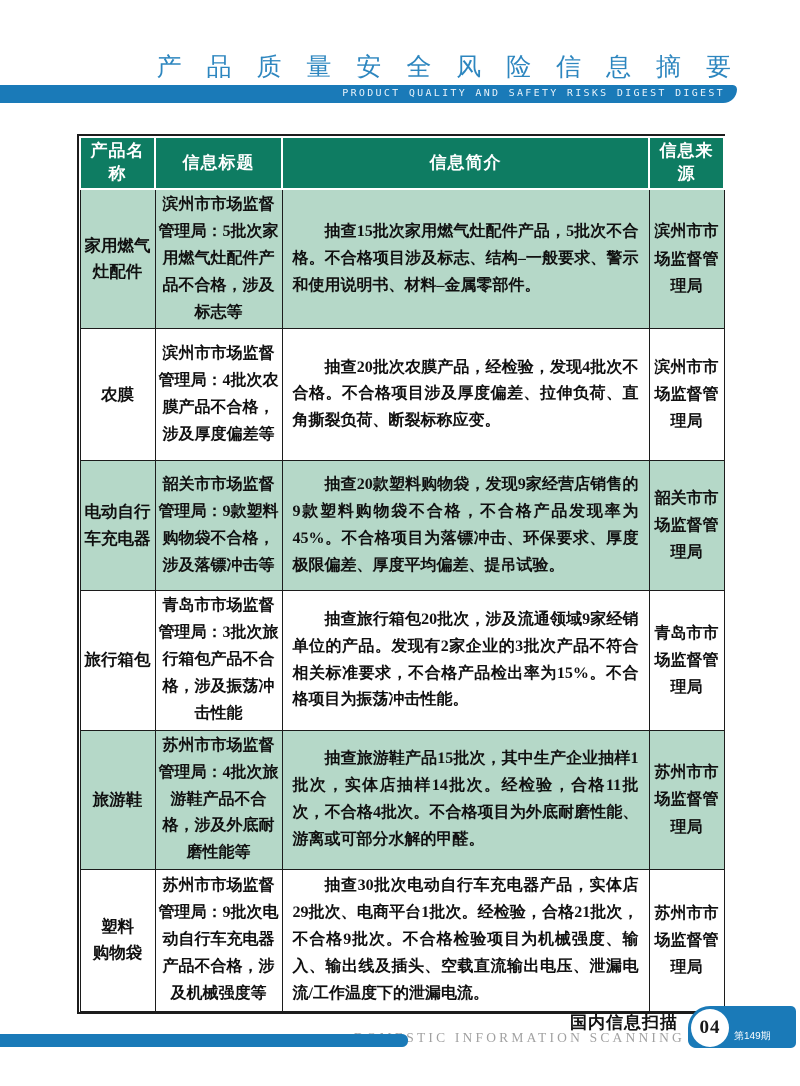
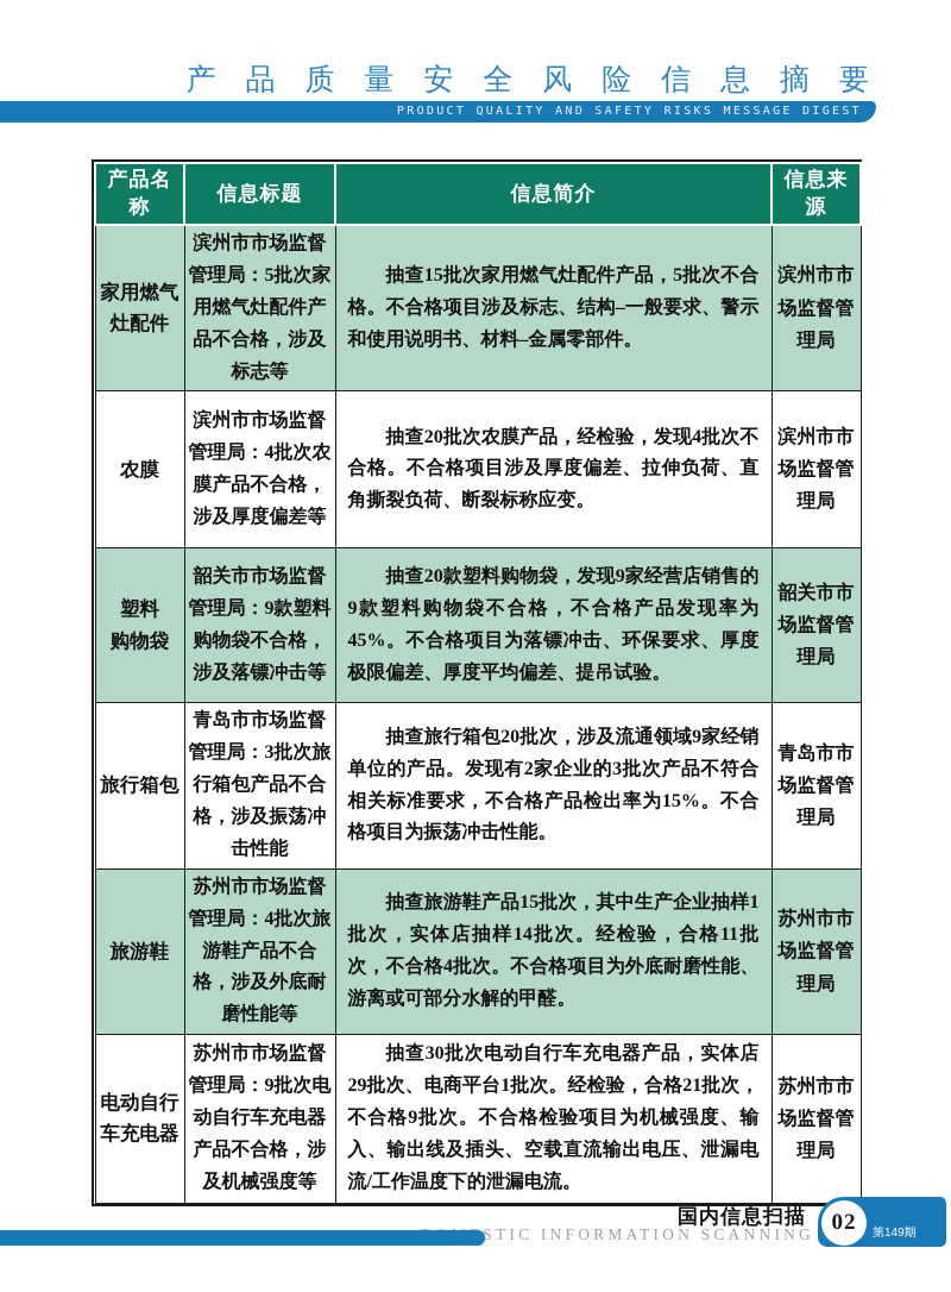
  产 品 质 量 安 全 风 险 信 息 摘 要
- PRODUCT QUALITY AND SAFETY RISKS DIGEST DIGEST
+ PRODUCT QUALITY AND SAFETY RISKS MESSAGE DIGEST
  产品名称	信息标题	信息简介	信息来源
  家用燃气 灶配件	滨州市市场监督管理局：5批次家用燃气灶配件产品不合格，涉及标志等	抽查15批次家用燃气灶配件产品，5批次不合格。不合格项目涉及标志、结构–一般要求、警示和使用说明书、材料–金属零部件。	滨州市市场监督管理局
  农膜	滨州市市场监督管理局：4批次农膜产品不合格，涉及厚度偏差等	抽查20批次农膜产品，经检验，发现4批次不合格。不合格项目涉及厚度偏差、拉伸负荷、直角撕裂负荷、断裂标称应变。	滨州市市场监督管理局
- 电动自行 车充电器	韶关市市场监督管理局：9款塑料购物袋不合格，涉及落镖冲击等	抽查20款塑料购物袋，发现9家经营店销售的9款塑料购物袋不合格，不合格产品发现率为45%。不合格项目为落镖冲击、环保要求、厚度极限偏差、厚度平均偏差、提吊试验。	韶关市市场监督管理局
+ 塑料 购物袋	韶关市市场监督管理局：9款塑料购物袋不合格，涉及落镖冲击等	抽查20款塑料购物袋，发现9家经营店销售的9款塑料购物袋不合格，不合格产品发现率为45%。不合格项目为落镖冲击、环保要求、厚度极限偏差、厚度平均偏差、提吊试验。	韶关市市场监督管理局
  旅行箱包	青岛市市场监督管理局：3批次旅行箱包产品不合格，涉及振荡冲击性能	抽查旅行箱包20批次，涉及流通领域9家经销单位的产品。发现有2家企业的3批次产品不符合相关标准要求，不合格产品检出率为15%。不合格项目为振荡冲击性能。	青岛市市场监督管理局
  旅游鞋	苏州市市场监督管理局：4批次旅游鞋产品不合格，涉及外底耐磨性能等	抽查旅游鞋产品15批次，其中生产企业抽样1批次，实体店抽样14批次。经检验，合格11批次，不合格4批次。不合格项目为外底耐磨性能、游离或可部分水解的甲醛。	苏州市市场监督管理局
- 塑料 购物袋	苏州市市场监督管理局：9批次电动自行车充电器产品不合格，涉及机械强度等	抽查30批次电动自行车充电器产品，实体店29批次、电商平台1批次。经检验，合格21批次，不合格9批次。不合格检验项目为机械强度、输入、输出线及插头、空载直流输出电压、泄漏电流/工作温度下的泄漏电流。	苏州市市场监督管理局
+ 电动自行 车充电器	苏州市市场监督管理局：9批次电动自行车充电器产品不合格，涉及机械强度等	抽查30批次电动自行车充电器产品，实体店29批次、电商平台1批次。经检验，合格21批次，不合格9批次。不合格检验项目为机械强度、输入、输出线及插头、空载直流输出电压、泄漏电流/工作温度下的泄漏电流。	苏州市市场监督管理局
  国内信息扫描
  STIC INFORMATION SCANNING
- 04
+ 02
  第149期
